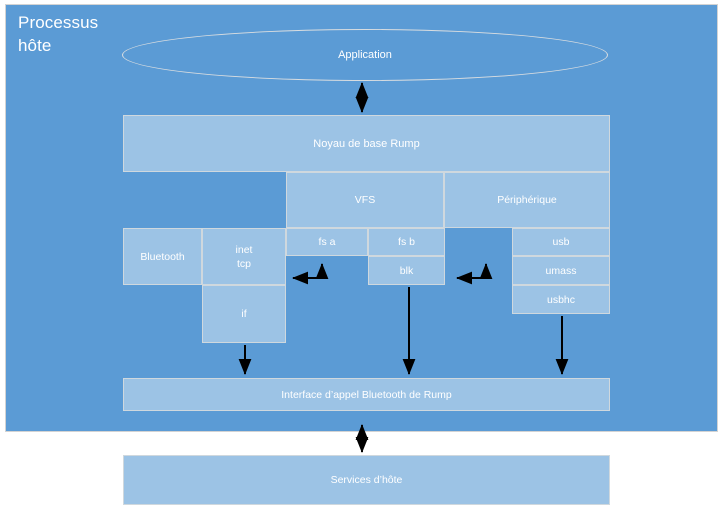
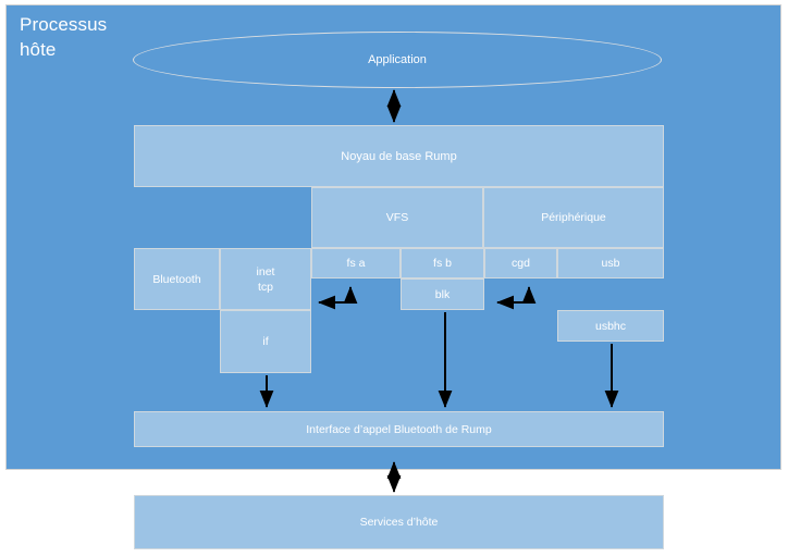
  Processus
  hôte
  Application
  Noyau de base Rump
  VFS
  Périphérique
  Bluetooth
  inet
  tcp
  if
  fs a
  fs b
  blk
+ cgd
  usb
- umass
  usbhc
  Interface d’appel Bluetooth de Rump
  Services d’hôte
